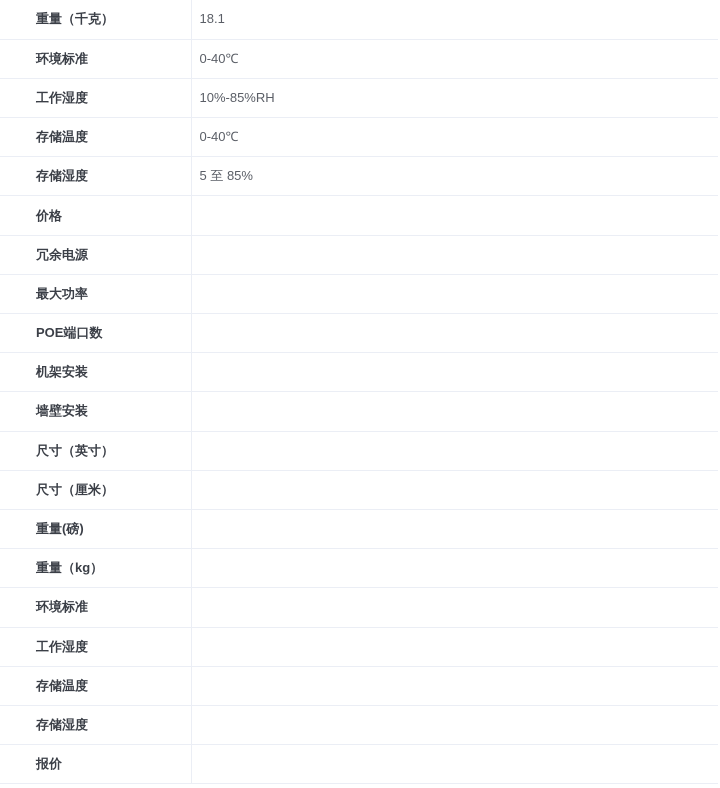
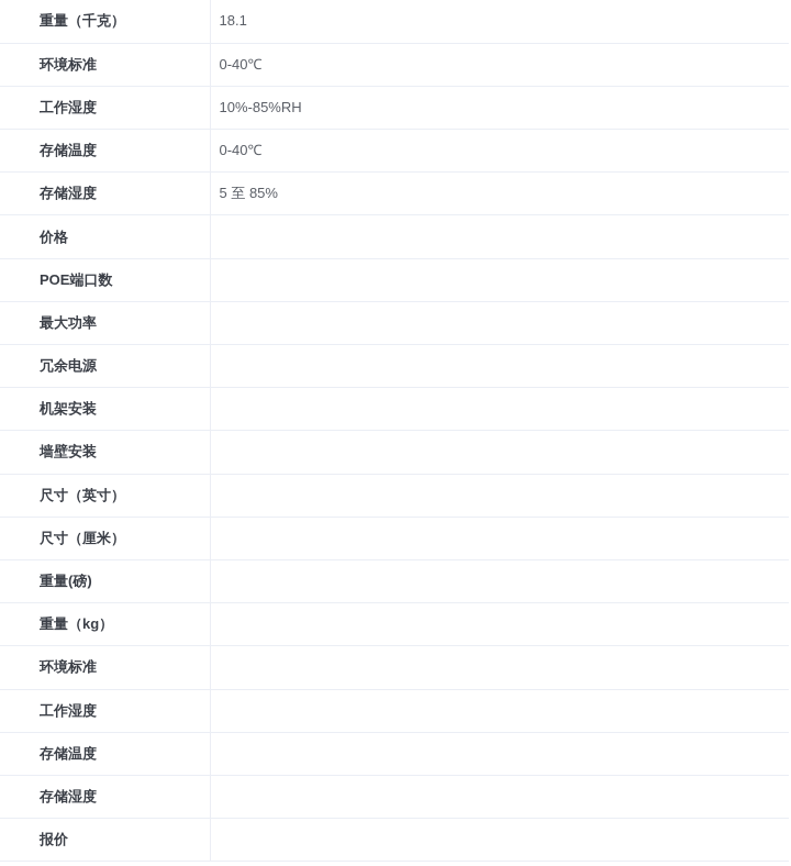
  重量（千克）	18.1
  环境标准	0-40℃
  工作湿度	10%-85%RH
  存储温度	0-40℃
  存储湿度	5 至 85%
  价格
- 冗余电源
+ POE端口数
  最大功率
- POE端口数
+ 冗余电源
  机架安装
  墙壁安装
  尺寸（英寸）
  尺寸（厘米）
  重量(磅)
  重量（kg）
  环境标准
  工作湿度
  存储温度
  存储湿度
  报价
